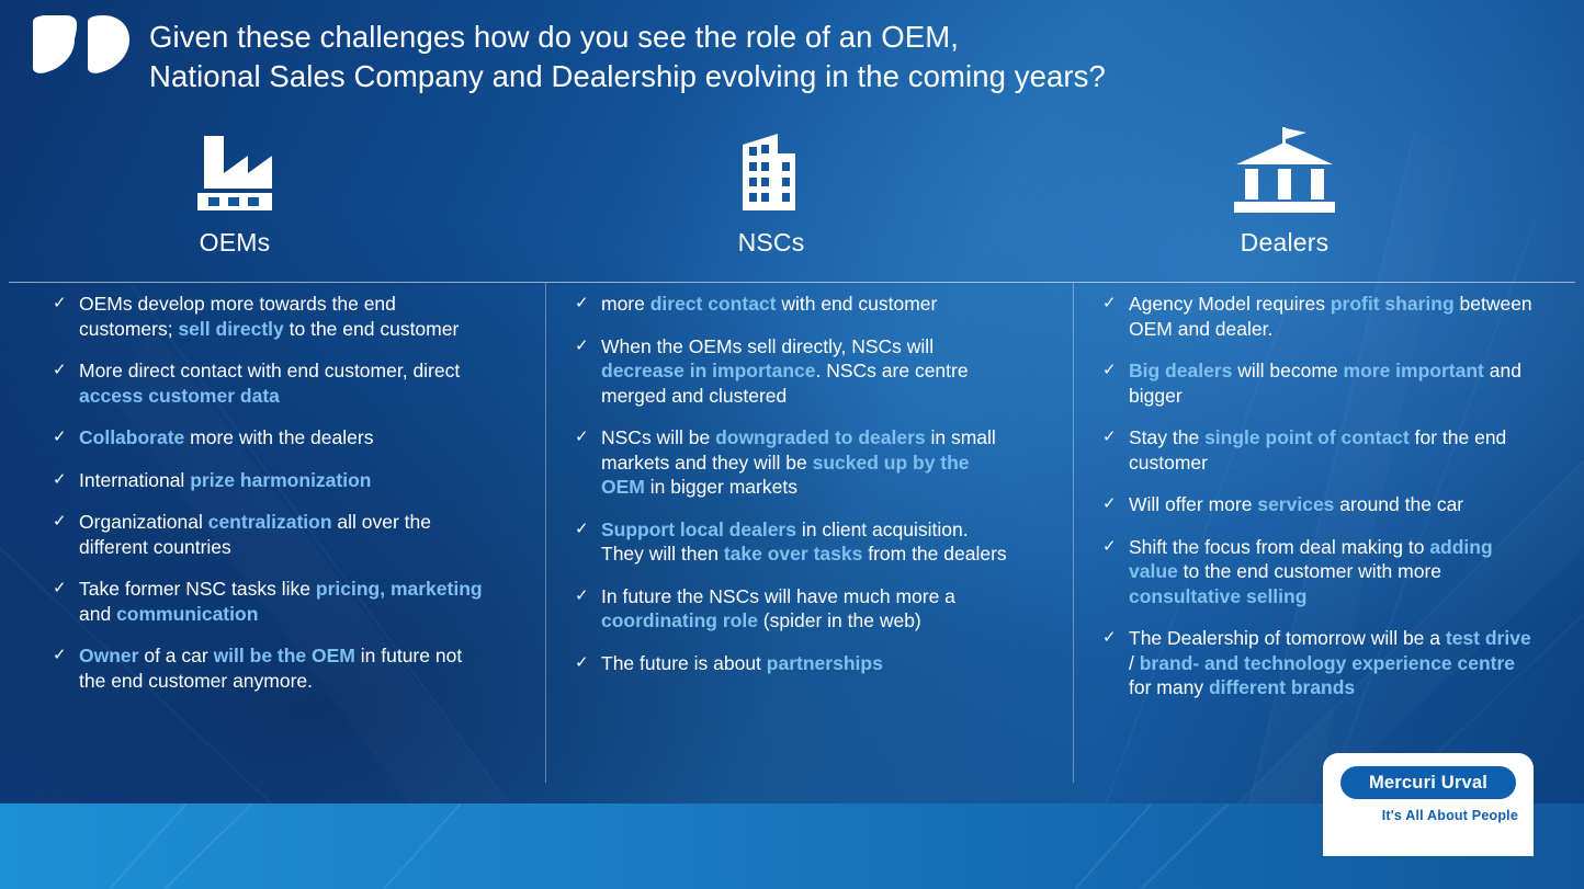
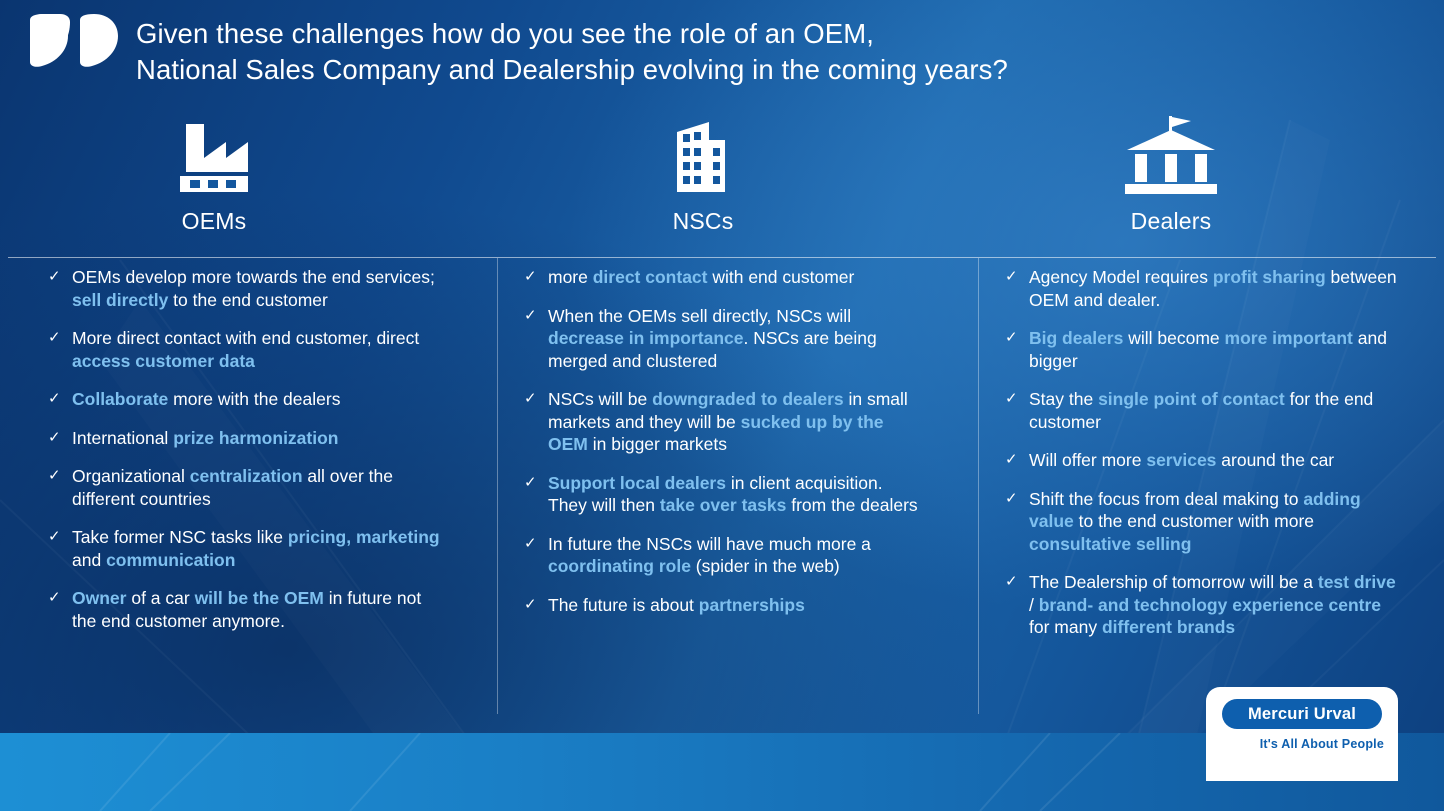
  Given these challenges how do you see the role of an OEM,
  National Sales Company and Dealership evolving in the coming years?
  OEMs
  NSCs
  Dealers
  ✓
- OEMs develop more towards the end customers; sell directly to the end customer
+ OEMs develop more towards the end services; sell directly to the end customer
  ✓
  More direct contact with end customer, direct access customer data
  ✓
  Collaborate more with the dealers
  ✓
  International prize harmonization
  ✓
  Organizational centralization all over the different countries
  ✓
  Take former NSC tasks like pricing, marketing and communication
  ✓
  Owner of a car will be the OEM in future not the end customer anymore.
  ✓
  more direct contact with end customer
  ✓
- When the OEMs sell directly, NSCs will decrease in importance. NSCs are centre merged and clustered
+ When the OEMs sell directly, NSCs will decrease in importance. NSCs are being merged and clustered
  ✓
  NSCs will be downgraded to dealers in small markets and they will be sucked up by the OEM in bigger markets
  ✓
  Support local dealers in client acquisition. They will then take over tasks from the dealers
  ✓
  In future the NSCs will have much more a coordinating role (spider in the web)
  ✓
  The future is about partnerships
  ✓
  Agency Model requires profit sharing between OEM and dealer.
  ✓
  Big dealers will become more important and bigger
  ✓
  Stay the single point of contact for the end customer
  ✓
  Will offer more services around the car
  ✓
  Shift the focus from deal making to adding value to the end customer with more consultative selling
  ✓
  The Dealership of tomorrow will be a test drive / brand- and technology experience centre for many different brands
  Mercuri Urval
  It's All About People
